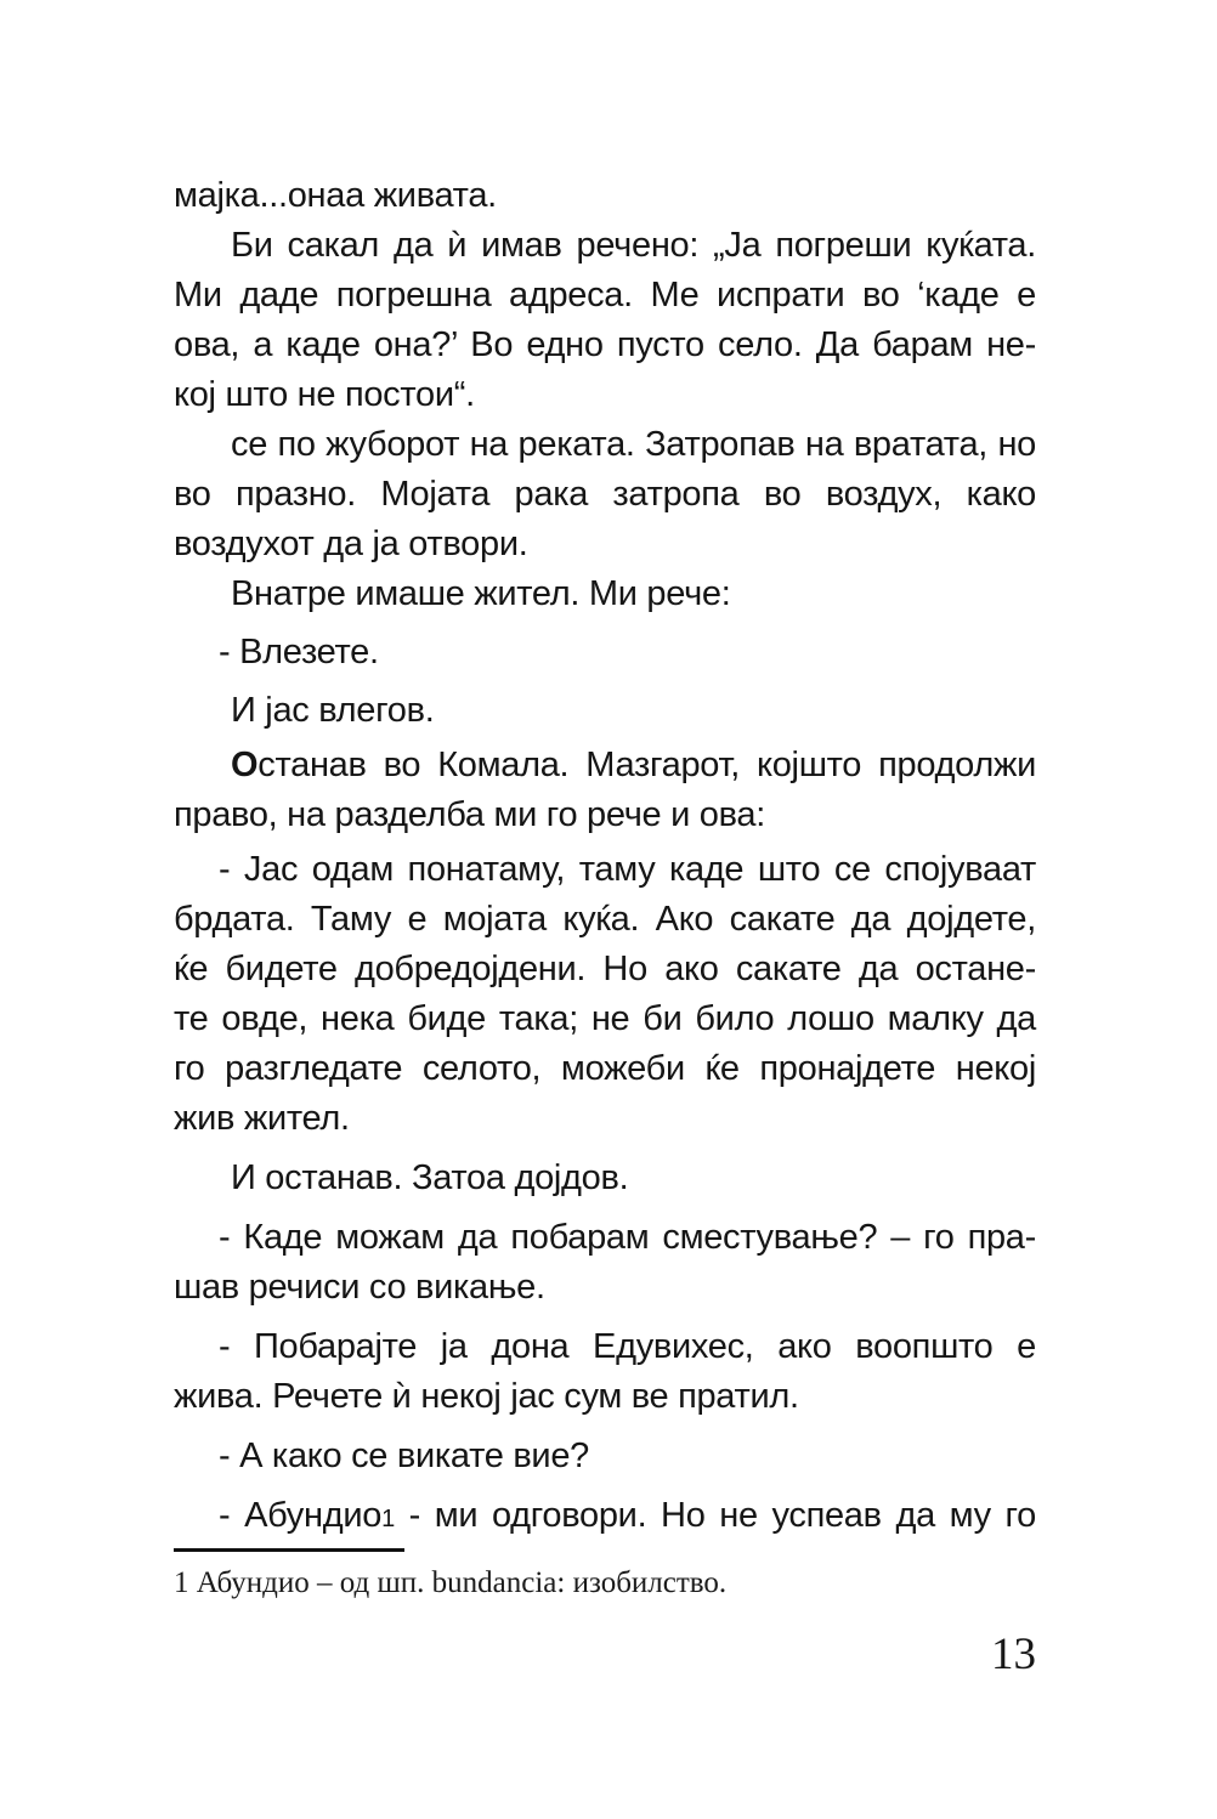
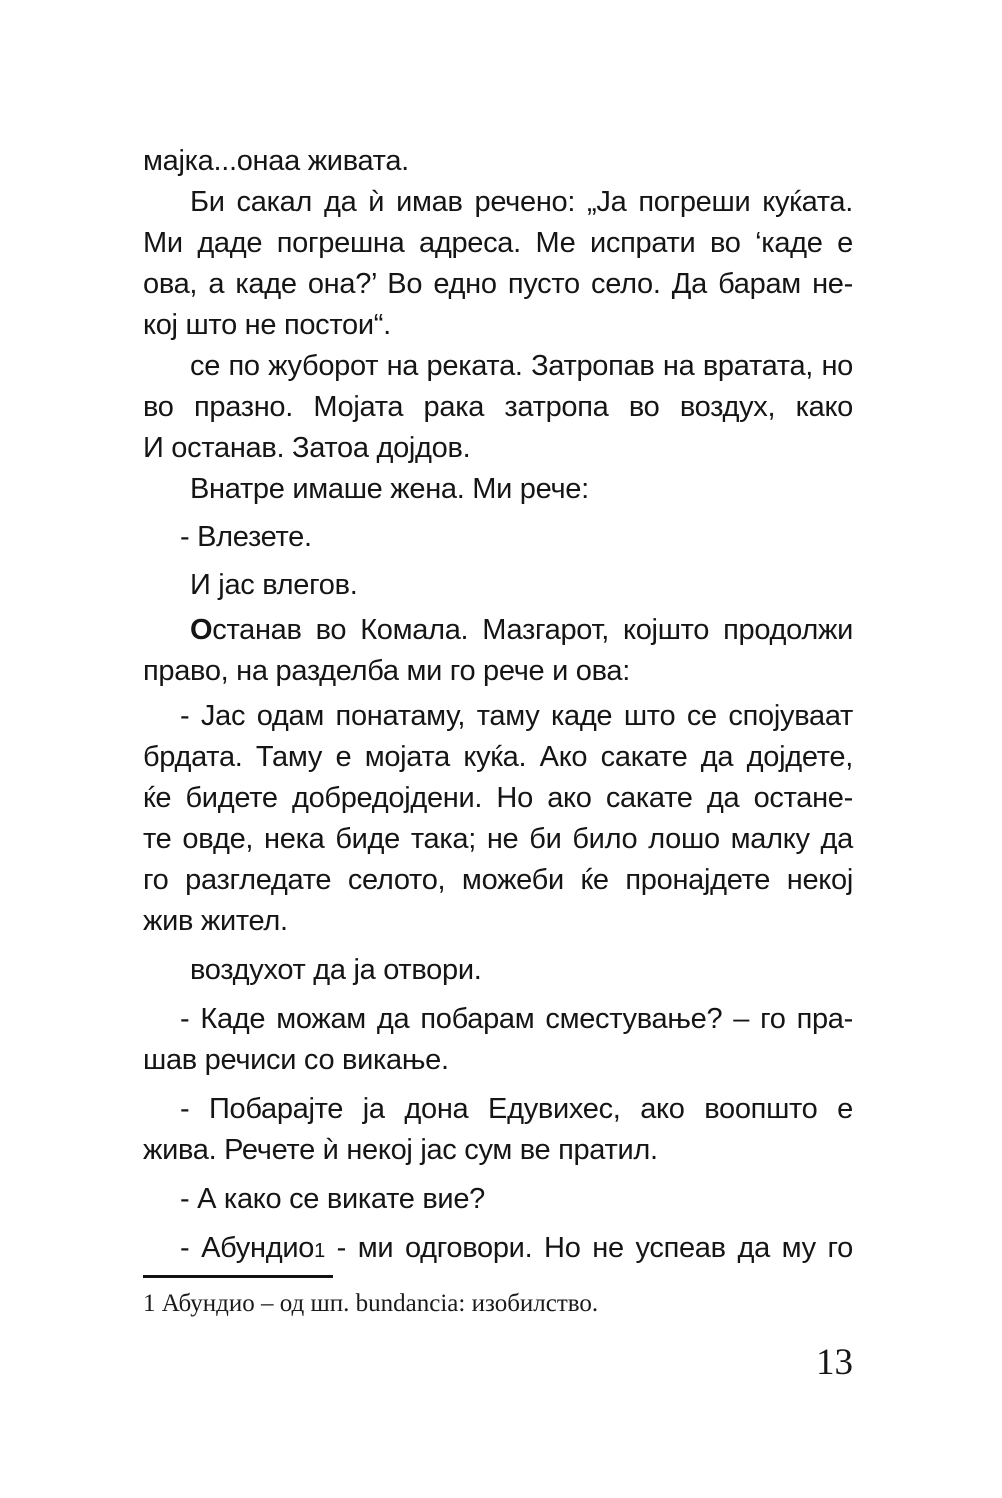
  мајка...онаа живата.
  Би сакал да ѝ имав речено: „Ја погреши куќата.
  Ми даде погрешна адреса. Ме испрати во ‘каде е
  ова, а каде она?’ Во едно пусто село. Да барам не-
  кој што не постои“.
  се по жуборот на реката. Затропав на вратата, но
  во празно. Мојата рака затропа во воздух, како
- воздухот да ја отвори.
+ И останав. Затоа дојдов.
- Внатре имаше жител. Ми рече:
+ Внатре имаше жена. Ми рече:
  - Влезете.
  И јас влегов.
  Останав во Комала. Мазгарот, којшто продолжи
  право, на разделба ми го рече и ова:
  - Јас одам понатаму, таму каде што се спојуваат
  брдата. Таму е мојата куќа. Ако сакате да дојдете,
  ќе бидете добредојдени. Но ако сакате да остане-
  те овде, нека биде така; не би било лошо малку да
  го разгледате селото, можеби ќе пронајдете некој
  жив жител.
- И останав. Затоа дојдов.
+ воздухот да ја отвори.
  - Каде можам да побарам сместување? – го пра-
  шав речиси со викање.
  - Побарајте ја дона Едувихес, ако воопшто е
  жива. Речете ѝ некој јас сум ве пратил.
  - А како се викате вие?
  - Абундио1 - ми одговори. Но не успеав да му го
  1 Абундио – од шп. bundancia: изобилство.
  13
